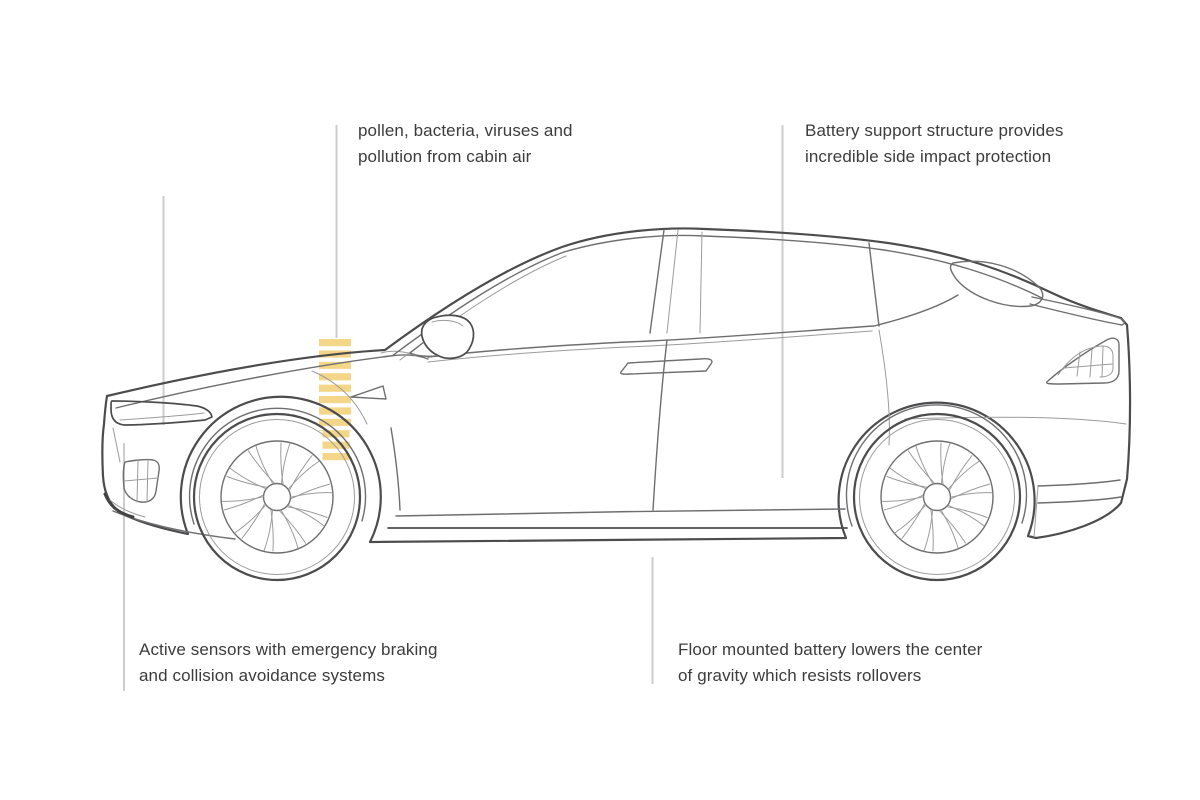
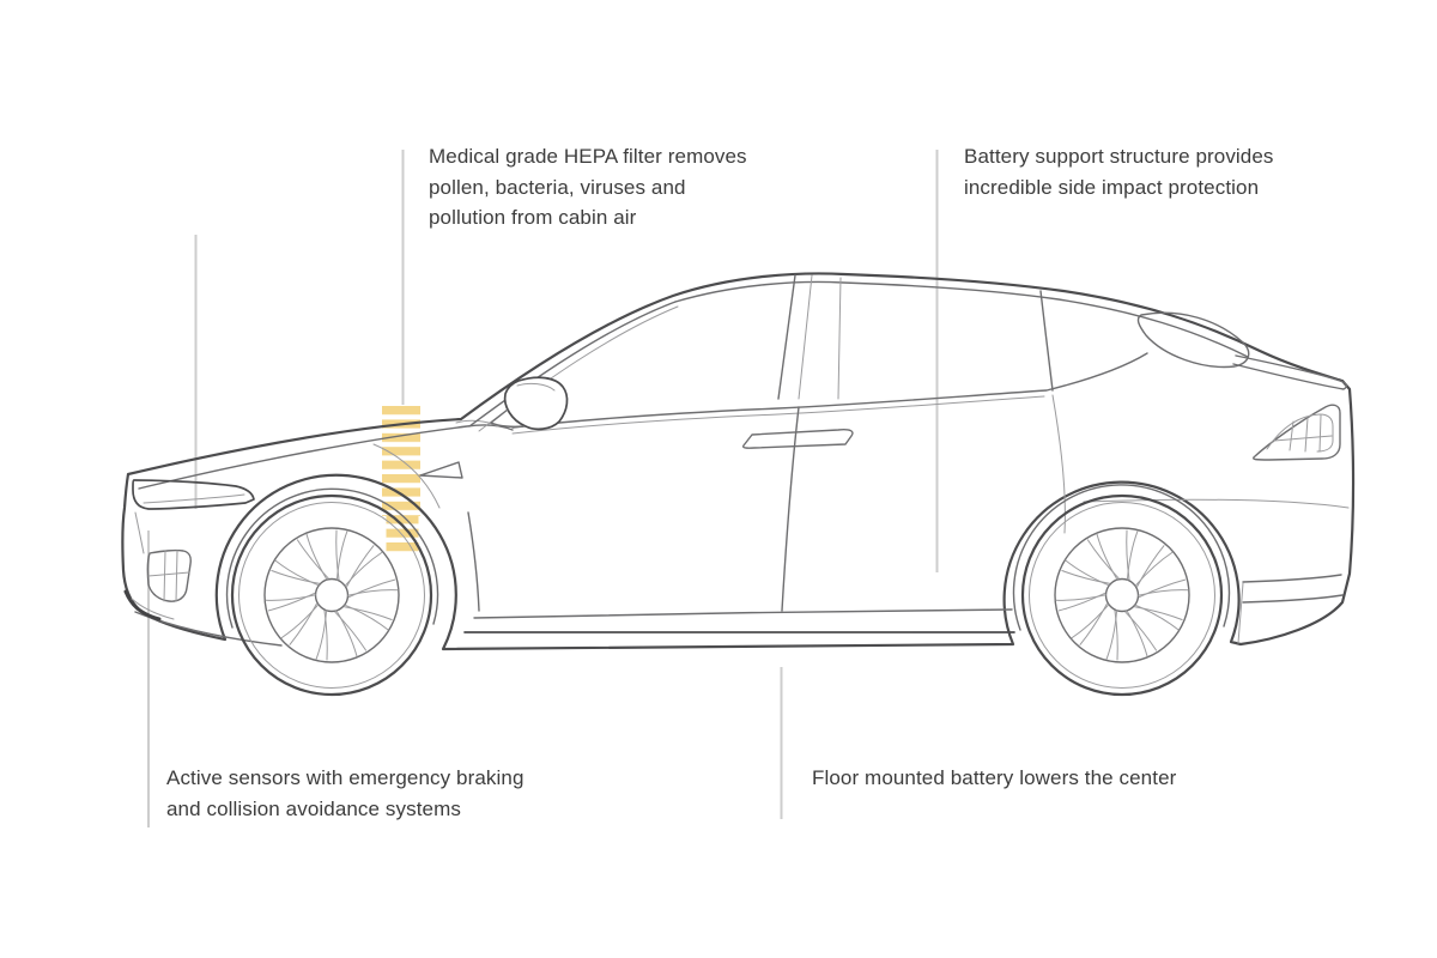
+ Medical grade HEPA filter removes
  pollen, bacteria, viruses and
  pollution from cabin air
  Battery support structure provides
  incredible side impact protection
  Active sensors with emergency braking
  and collision avoidance systems
  Floor mounted battery lowers the center
- of gravity which resists rollovers
